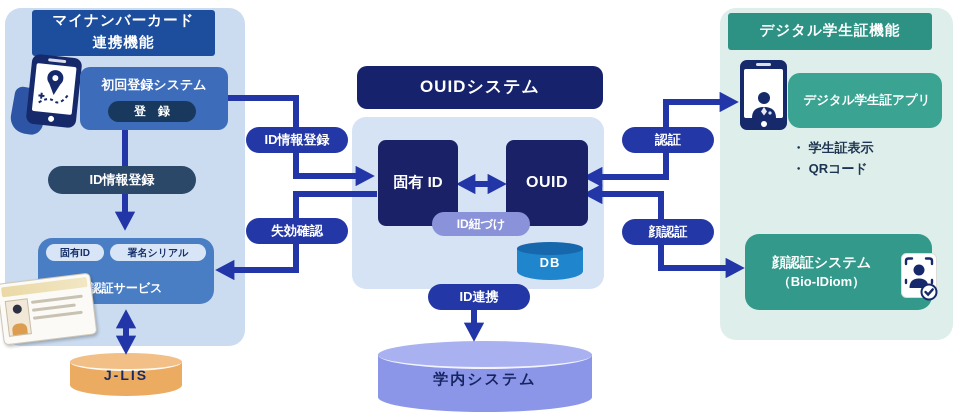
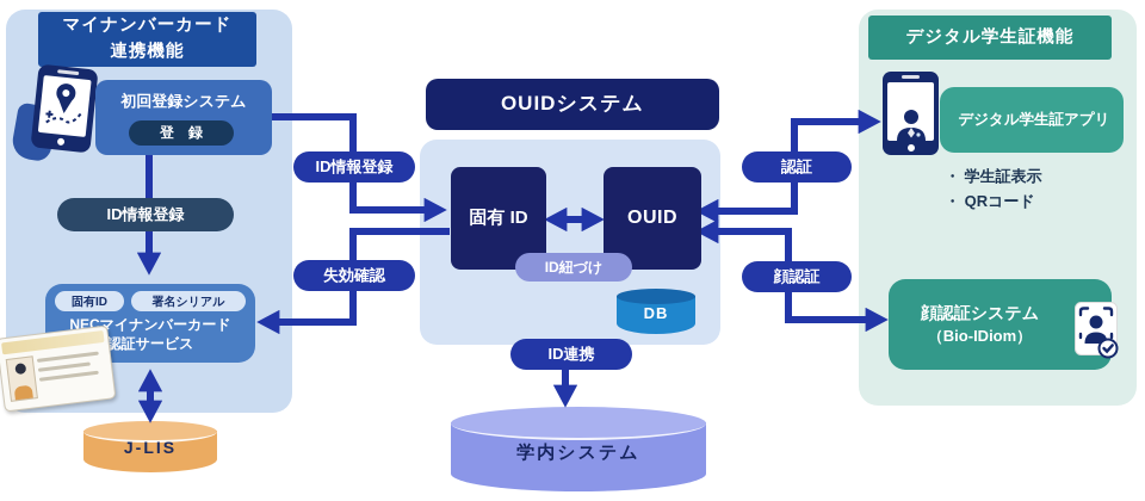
  J-LIS
  学内システム
  マイナンバーカード
  連携機能
  初回登録システム
  登 録
  ID情報登録
  固有ID
  署名シリアル
+ NECマイナンバーカード
  認証サービス
  OUIDシステム
  固有 ID
  OUID
  ID紐づけ
  DB
  ID連携
  ID情報登録
  失効確認
  認証
  顔認証
  デジタル学生証機能
  デジタル学生証アプリ
  ・ 学生証表示
  ・ QRコード
  顔認証システム
  （Bio-IDiom）
